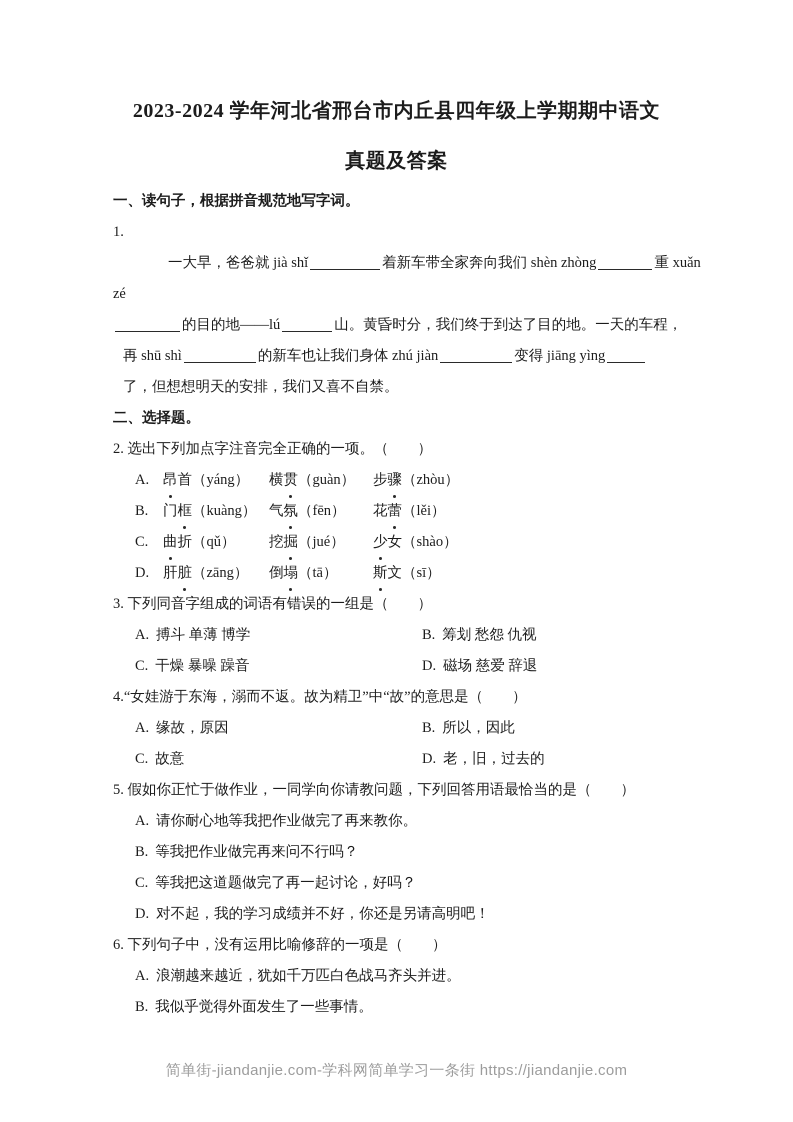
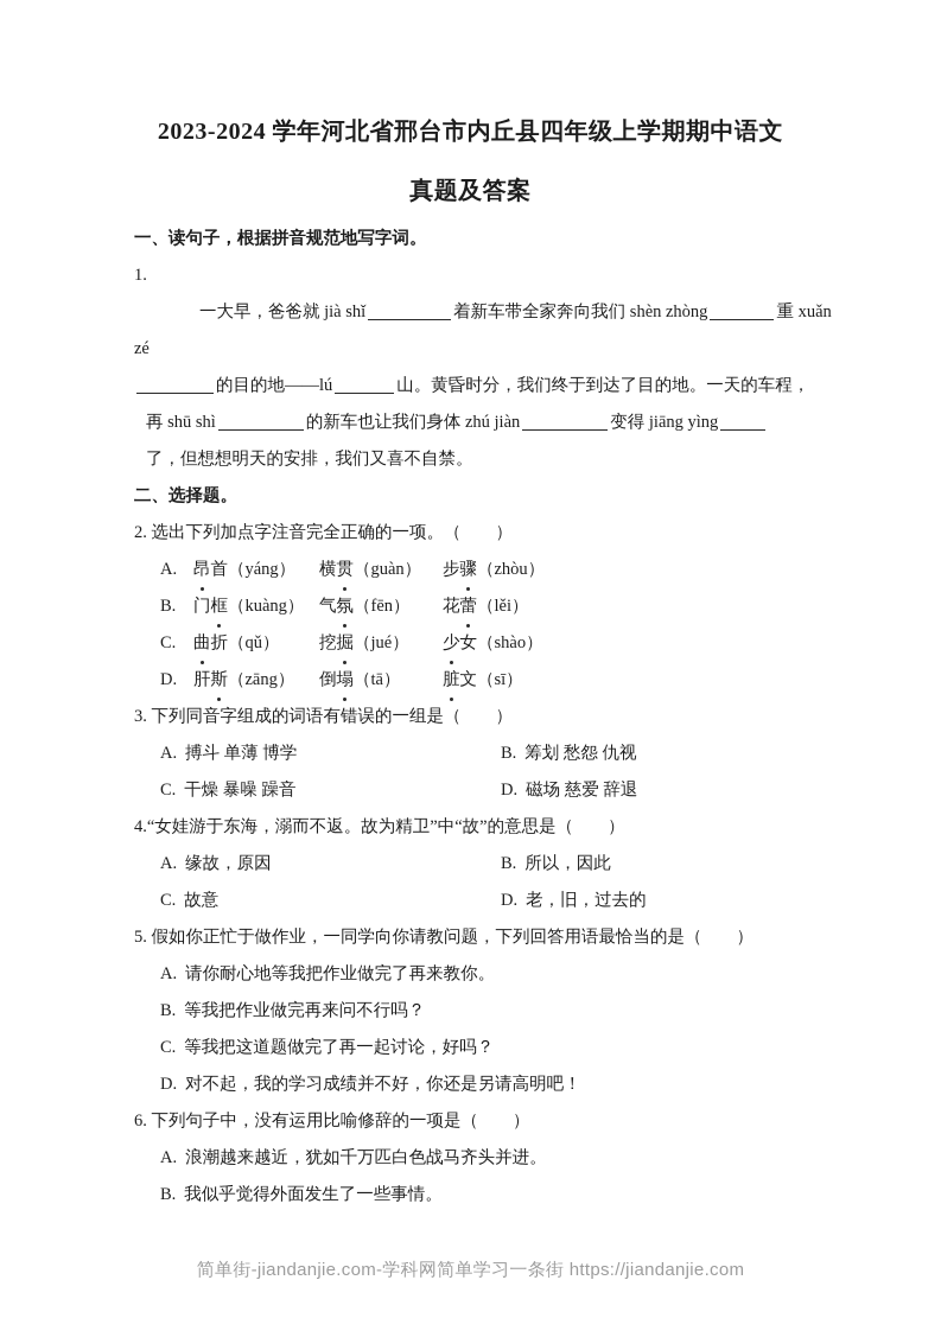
  2023-2024 学年河北省邢台市内丘县四年级上学期期中语文
  真题及答案
  一、读句子，根据拼音规范地写字词。
  1.
  一大早，爸爸就 jià shǐ 着新车带全家奔向我们 shèn zhòng 重 xuǎn
  zé
  的目的地——lú 山。黄昏时分，我们终于到达了目的地。一天的车程，
  再 shū shì 的新车也让我们身体 zhú jiàn 变得 jiāng yìng
  了，但想想明天的安排，我们又喜不自禁。
  二、选择题。
  2. 选出下列加点字注音完全正确的一项。（ ）
  A.
  昂首（yáng）
  横贯（guàn）
  步骤（zhòu）
  B.
  门框（kuàng）
  气氛（fēn）
  花蕾（lěi）
  C.
  曲折（qǔ）
  挖掘（jué）
  少女（shào）
  D.
- 肝脏（zāng）
+ 肝斯（zāng）
  倒塌（tā）
- 斯文（sī）
+ 脏文（sī）
  3. 下列同音字组成的词语有错误的一组是（ ）
  A. 搏斗 单薄 博学
  B. 筹划 愁怨 仇视
  C. 干燥 暴噪 躁音
  D. 磁场 慈爱 辞退
  4.“女娃游于东海，溺而不返。故为精卫”中“故”的意思是（ ）
  A. 缘故，原因
  B. 所以，因此
  C. 故意
  D. 老，旧，过去的
  5. 假如你正忙于做作业，一同学向你请教问题，下列回答用语最恰当的是（ ）
  A. 请你耐心地等我把作业做完了再来教你。
  B. 等我把作业做完再来问不行吗？
  C. 等我把这道题做完了再一起讨论，好吗？
  D. 对不起，我的学习成绩并不好，你还是另请高明吧！
  6. 下列句子中，没有运用比喻修辞的一项是（ ）
  A. 浪潮越来越近，犹如千万匹白色战马齐头并进。
  B. 我似乎觉得外面发生了一些事情。
  简单街-jiandanjie.com-学科网简单学习一条街 https://jiandanjie.com
